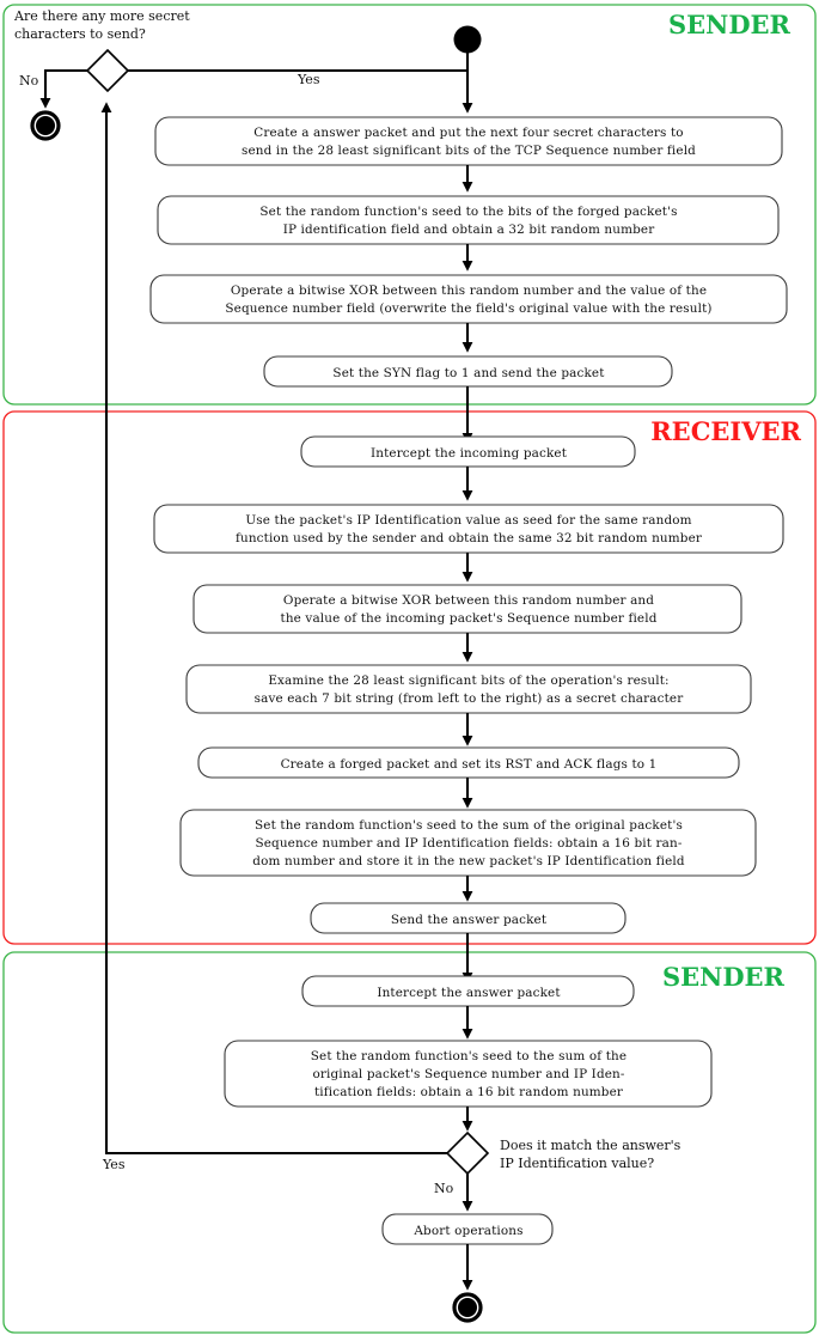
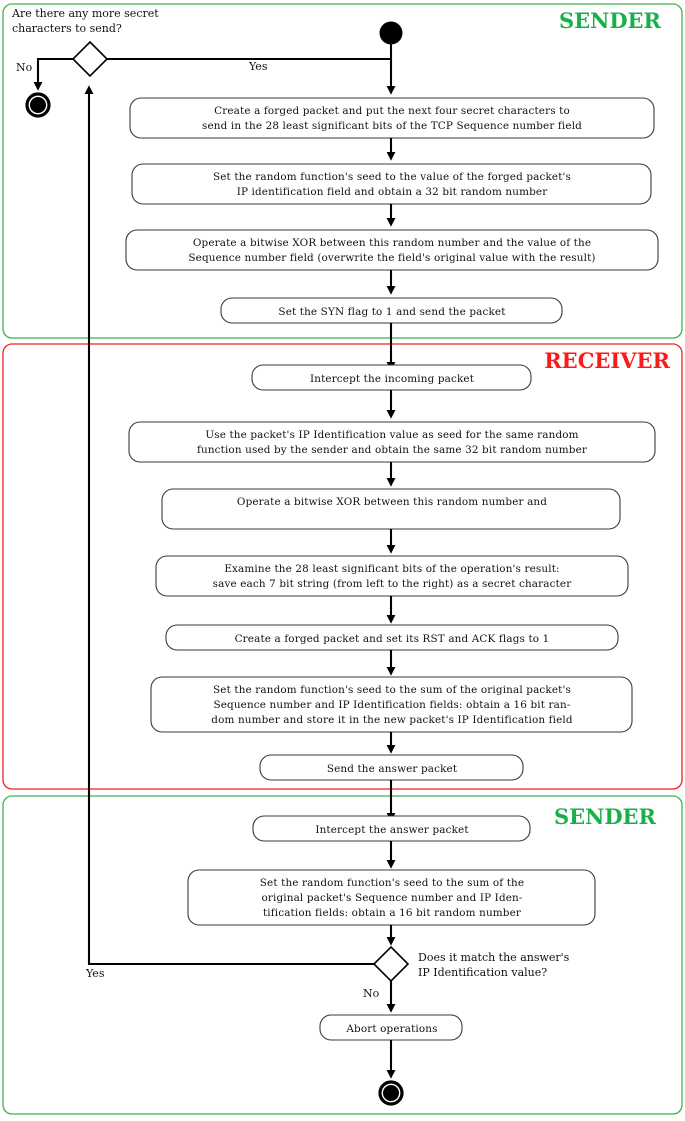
  SENDER
  RECEIVER
  SENDER
  Are there any more secret
  characters to send?
  No
  Yes
- Create a answer packet and put the next four secret characters to
+ Create a forged packet and put the next four secret characters to
  send in the 28 least significant bits of the TCP Sequence number field
- Set the random function's seed to the bits of the forged packet's
+ Set the random function's seed to the value of the forged packet's
  IP identification field and obtain a 32 bit random number
  Operate a bitwise XOR between this random number and the value of the
  Sequence number field (overwrite the field's original value with the result)
  Set the SYN flag to 1 and send the packet
  Intercept the incoming packet
  Use the packet's IP Identification value as seed for the same random
  function used by the sender and obtain the same 32 bit random number
  Operate a bitwise XOR between this random number and
- the value of the incoming packet's Sequence number field
  Examine the 28 least significant bits of the operation's result:
  save each 7 bit string (from left to the right) as a secret character
  Create a forged packet and set its RST and ACK flags to 1
  Set the random function's seed to the sum of the original packet's
  Sequence number and IP Identification fields: obtain a 16 bit ran-
  dom number and store it in the new packet's IP Identification field
  Send the answer packet
  Intercept the answer packet
  Set the random function's seed to the sum of the
  original packet's Sequence number and IP Iden-
  tification fields: obtain a 16 bit random number
  Does it match the answer's
  IP Identification value?
  Yes
  No
  Abort operations
